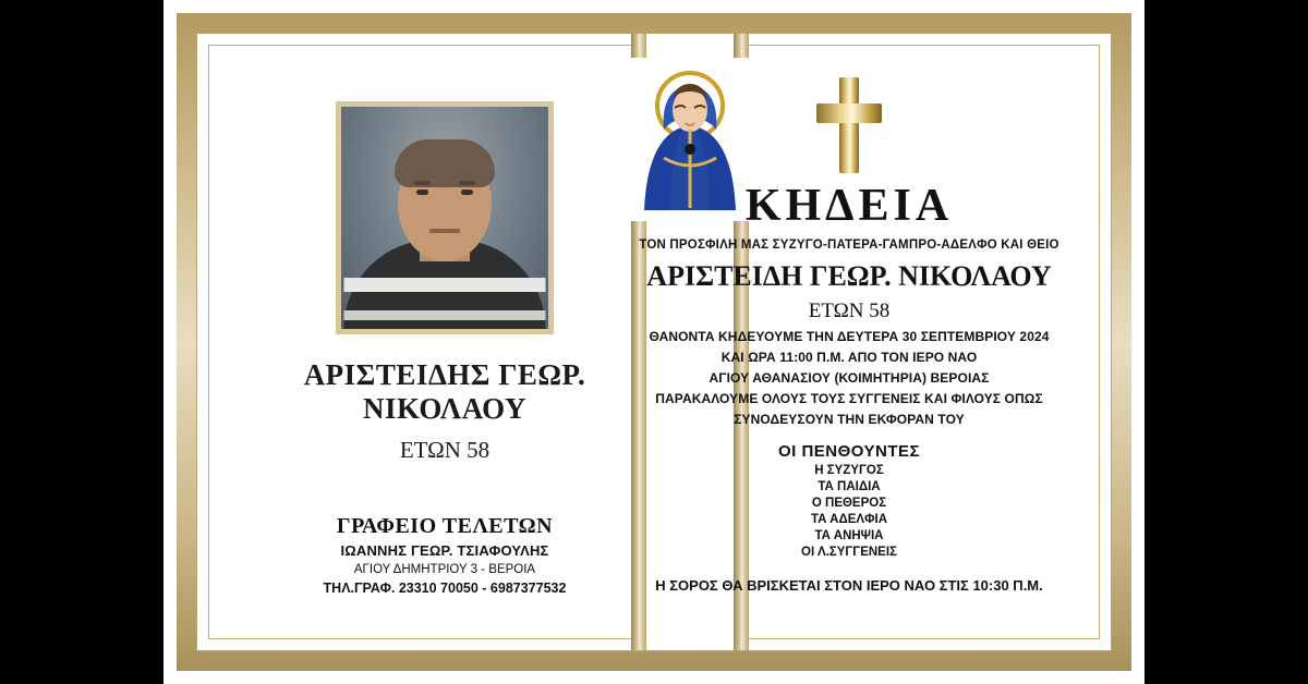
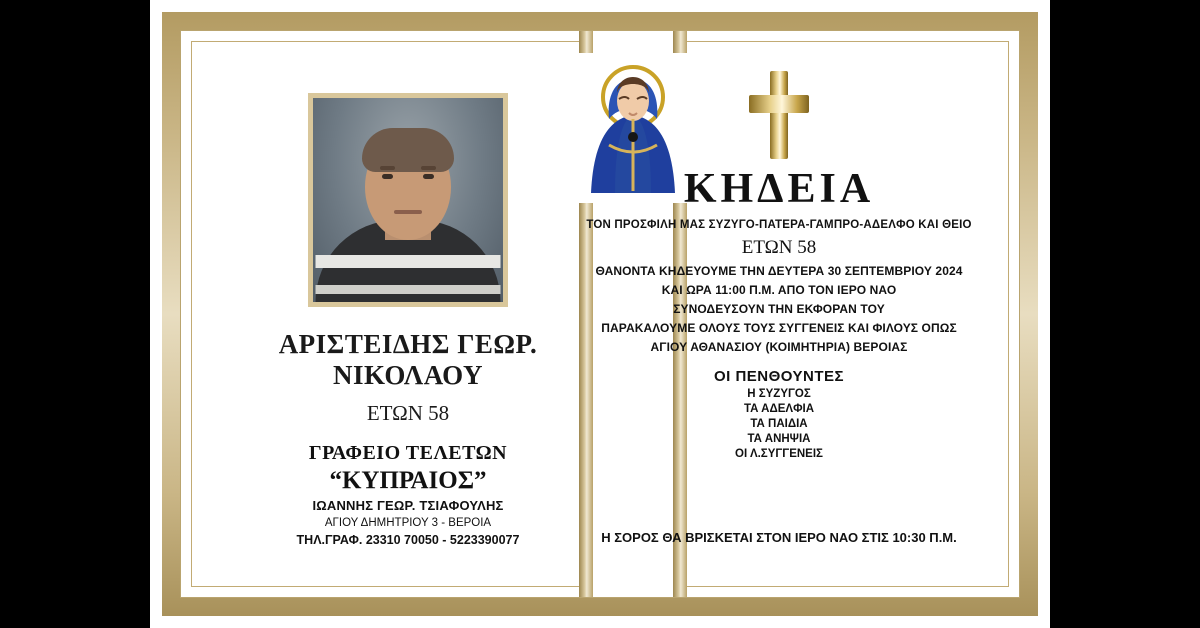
  ΑΡΙΣΤΕΙΔΗΣ ΓΕΩΡ. ΝΙΚΟΛΑΟΥ
  ΕΤΩΝ 58
  ΓΡΑΦΕΙΟ ΤΕΛΕΤΩΝ
+ “ΚΥΠΡΑΙΟΣ”
  ΙΩΑΝΝΗΣ ΓΕΩΡ. ΤΣΙΑΦΟΥΛΗΣ
  ΑΓΙΟΥ ΔΗΜΗΤΡΙΟΥ 3 - ΒΕΡΟΙΑ
- ΤΗΛ.ΓΡΑΦ. 23310 70050 - 6987377532
+ ΤΗΛ.ΓΡΑΦ. 23310 70050 - 5223390077
  ΚΗΔΕΙΑ
  ΤΟΝ ΠΡΟΣΦΙΛΗ ΜΑΣ ΣΥΖΥΓΟ-ΠΑΤΕΡΑ-ΓΑΜΠΡΟ-ΑΔΕΛΦΟ ΚΑΙ ΘΕΙΟ
- ΑΡΙΣΤΕΙΔΗ ΓΕΩΡ. ΝΙΚΟΛΑΟΥ
  ΕΤΩΝ 58
  ΘΑΝΟΝΤΑ ΚΗΔΕΥΟΥΜΕ ΤΗΝ ΔΕΥΤΕΡΑ 30 ΣΕΠΤΕΜΒΡΙΟΥ 2024
  ΚΑΙ ΩΡΑ 11:00 Π.Μ. ΑΠΟ ΤΟΝ ΙΕΡΟ ΝΑΟ
- ΑΓΙΟΥ ΑΘΑΝΑΣΙΟΥ (ΚΟΙΜΗΤΗΡΙΑ) ΒΕΡΟΙΑΣ
+ ΣΥΝΟΔΕΥΣΟΥΝ ΤΗΝ ΕΚΦΟΡΑΝ ΤΟΥ
  ΠΑΡΑΚΑΛΟΥΜΕ ΟΛΟΥΣ ΤΟΥΣ ΣΥΓΓΕΝΕΙΣ ΚΑΙ ΦΙΛΟΥΣ ΟΠΩΣ
- ΣΥΝΟΔΕΥΣΟΥΝ ΤΗΝ ΕΚΦΟΡΑΝ ΤΟΥ
+ ΑΓΙΟΥ ΑΘΑΝΑΣΙΟΥ (ΚΟΙΜΗΤΗΡΙΑ) ΒΕΡΟΙΑΣ
  ΟΙ ΠΕΝΘΟΥΝΤΕΣ
  Η ΣΥΖΥΓΟΣ
- ΤΑ ΠΑΙΔΙΑ
+ ΤΑ ΑΔΕΛΦΙΑ
- Ο ΠΕΘΕΡΟΣ
- ΤΑ ΑΔΕΛΦΙΑ
+ ΤΑ ΠΑΙΔΙΑ
  ΤΑ ΑΝΗΨΙΑ
  ΟΙ Λ.ΣΥΓΓΕΝΕΙΣ
  Η ΣΟΡΟΣ ΘΑ ΒΡΙΣΚΕΤΑΙ ΣΤΟΝ ΙΕΡΟ ΝΑΟ ΣΤΙΣ 10:30 Π.Μ.
